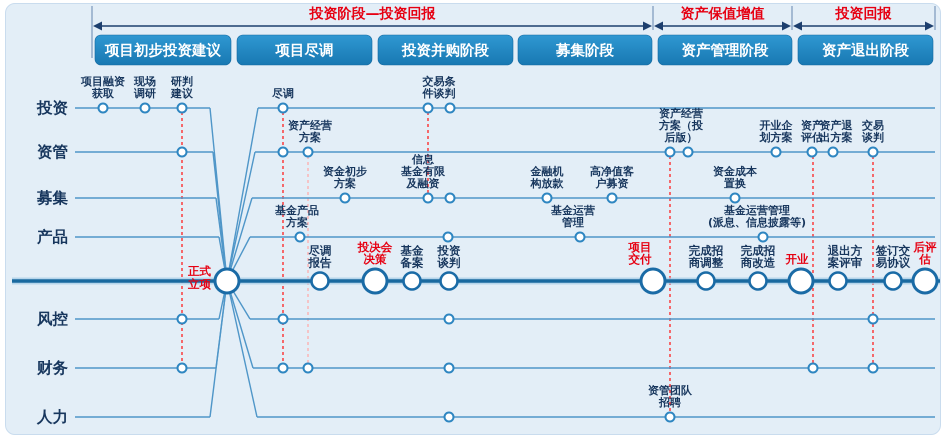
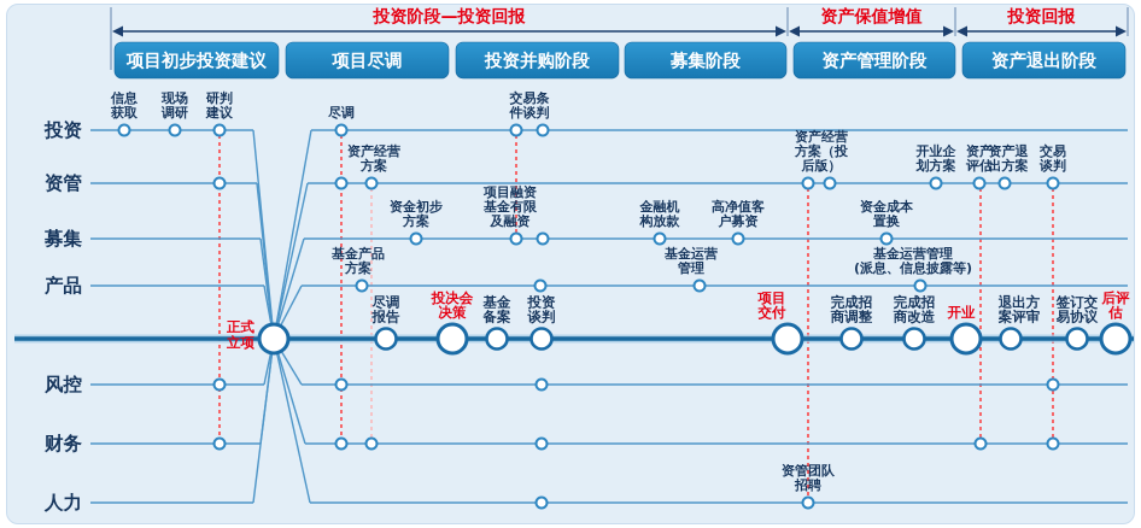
  投资
  资管
  募集
  产品
  风控
  财务
  人力
  投资阶段—投资回报
  资产保值增值
  投资回报
  项目初步投资建议
  项目尽调
  投资并购阶段
  募集阶段
  资产管理阶段
  资产退出阶段
- 项目融资获取
+ 信息获取
  现场调研
  研判建议
  尽调
  交易条件谈判
  资产经营方案
  资产经营方案（投后版）
  开业企划方案
  资产评估
  资产退出方案
  交易谈判
  资金初步方案
- 信息基金有限及融资
+ 项目融资基金有限及融资
  金融机构放款
  高净值客户募资
  资金成本置换
  基金产品方案
  基金运营管理
  基金运营管理 (派息、信息披露等)
  资管团队招聘
  正式立项
  尽调报告
  投决会决策
  基金备案
  投资谈判
  项目交付
  完成招商调整
  完成招商改造
  开业
  退出方案评审
  签订交易协议
  后评估
